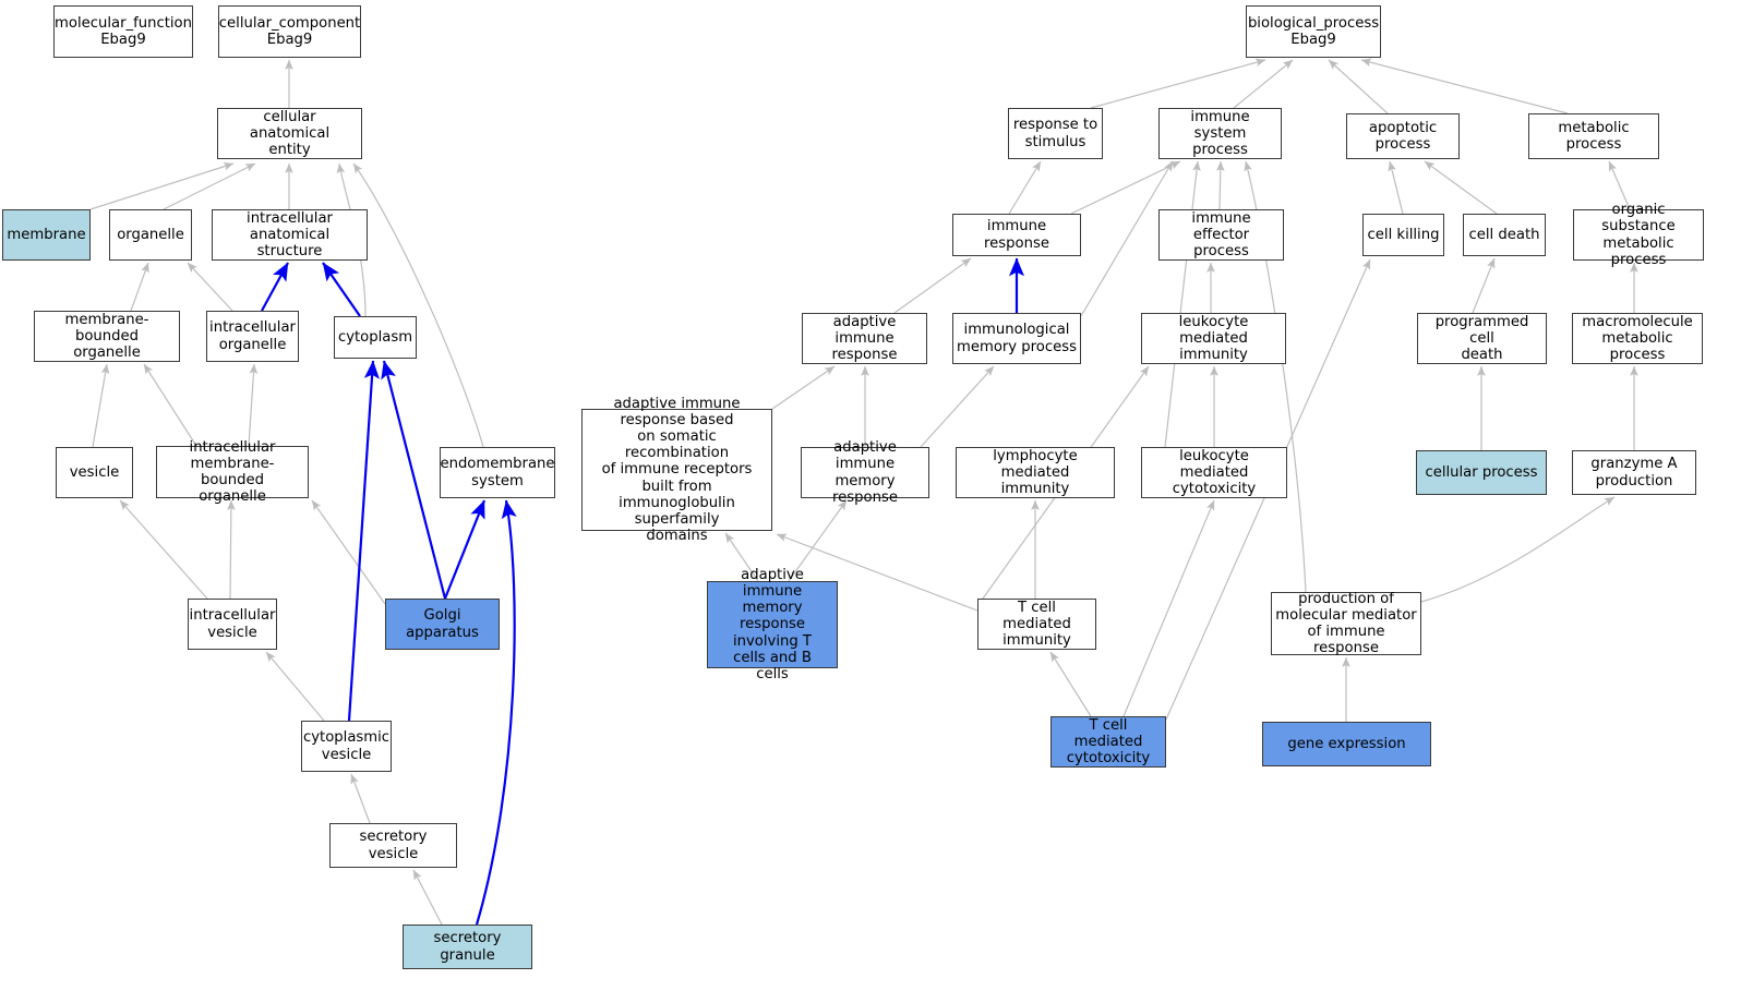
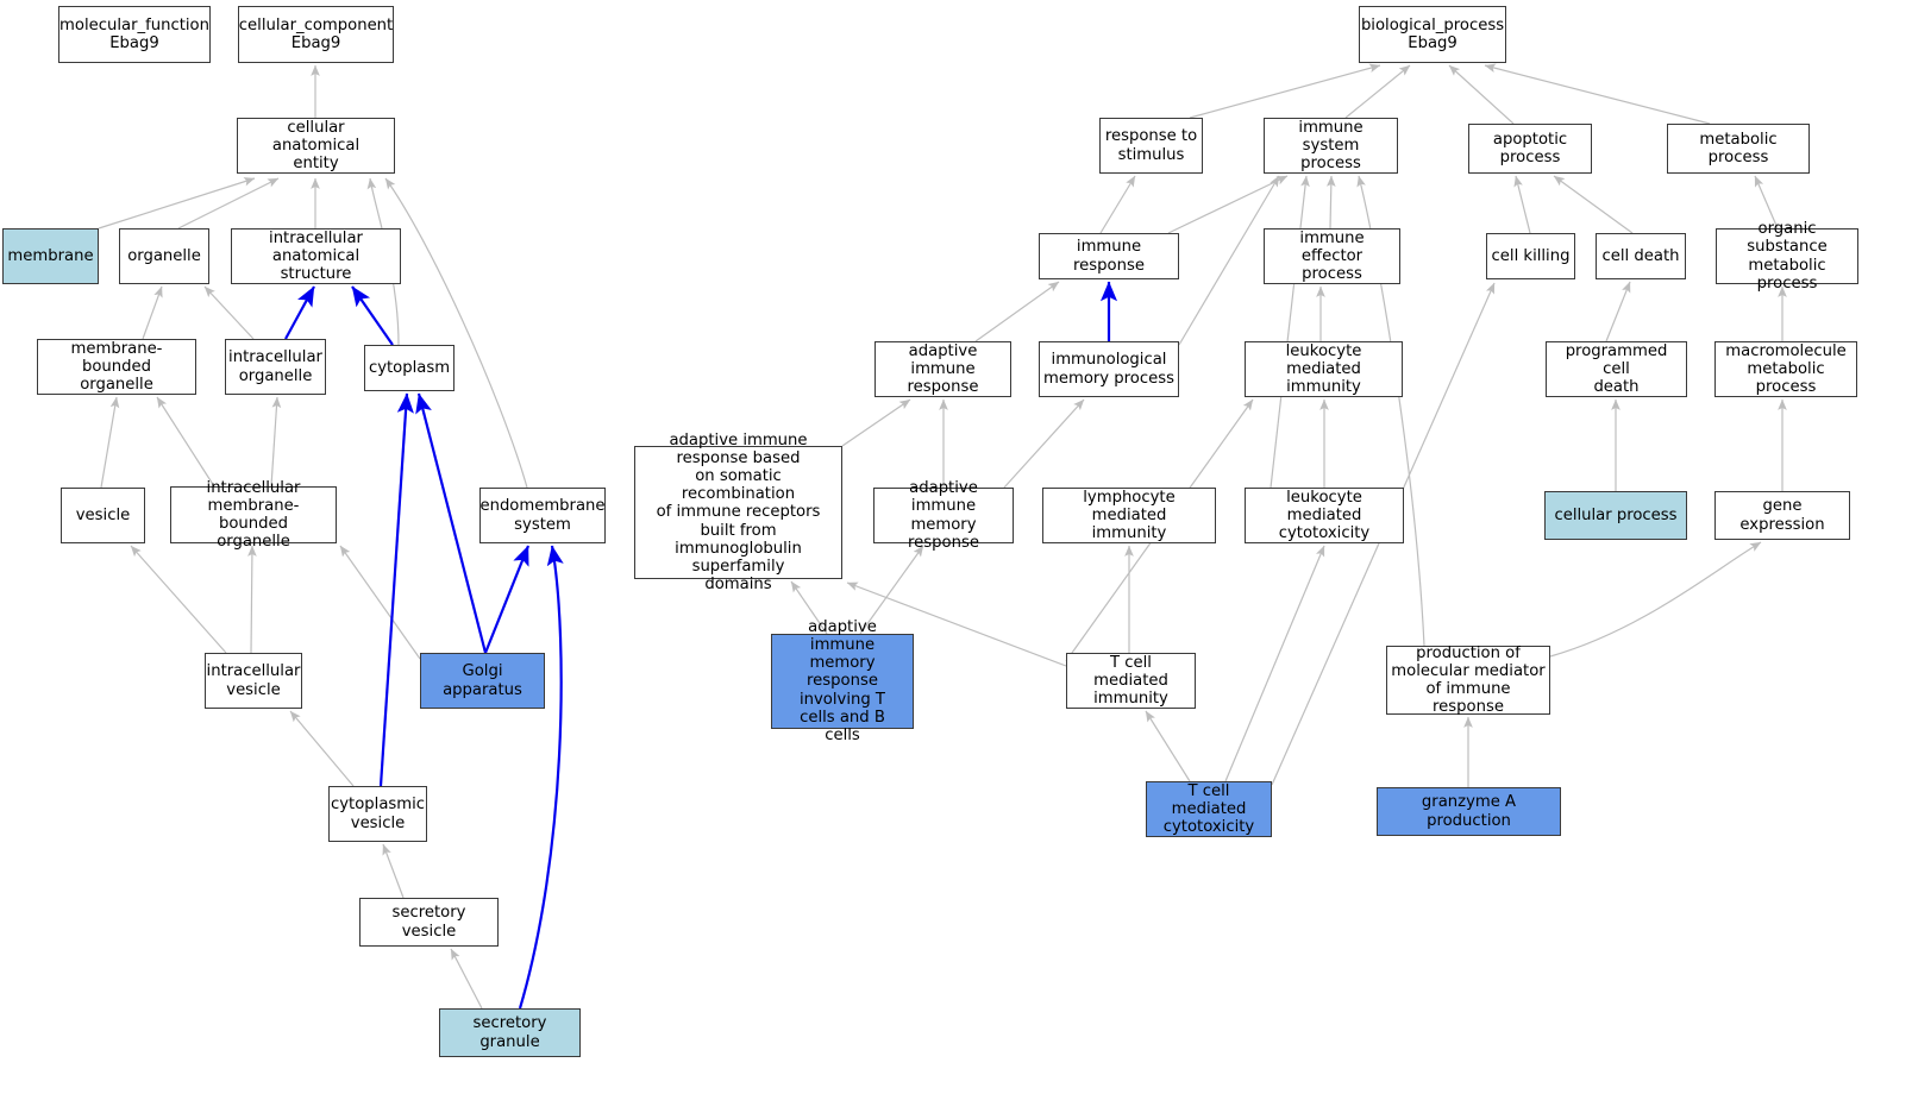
  molecular_function
  Ebag9
  cellular_component
  Ebag9
  biological_process
  Ebag9
  cellular anatomical
  entity
  response to
  stimulus
  immune system
  process
  apoptotic process
  metabolic process
  membrane
  organelle
  intracellular
  anatomical structure
  immune response
  immune effector
  process
  cell killing
  cell death
  organic substance
  metabolic process
  membrane-bounded
  organelle
  intracellular
  organelle
  cytoplasm
  adaptive immune
  response
  immunological
  memory process
  leukocyte mediated
  immunity
  programmed cell
  death
  macromolecule
  metabolic process
  vesicle
  intracellular
  membrane-bounded
  organelle
  endomembrane
  system
  adaptive immune
  response based
  on somatic recombination
  of immune receptors
  built from immunoglobulin
  superfamily
  domains
  adaptive immune
  memory response
  lymphocyte mediated
  immunity
  leukocyte mediated
  cytotoxicity
  cellular process
- granzyme A production
+ gene expression
  intracellular
  vesicle
  Golgi apparatus
  adaptive immune
  memory response
  involving T
  cells and B
  cells
  T cell mediated
  immunity
  production of
  molecular mediator
  of immune response
  cytoplasmic
  vesicle
  T cell mediated
  cytotoxicity
- gene expression
+ granzyme A production
  secretory vesicle
  secretory granule
